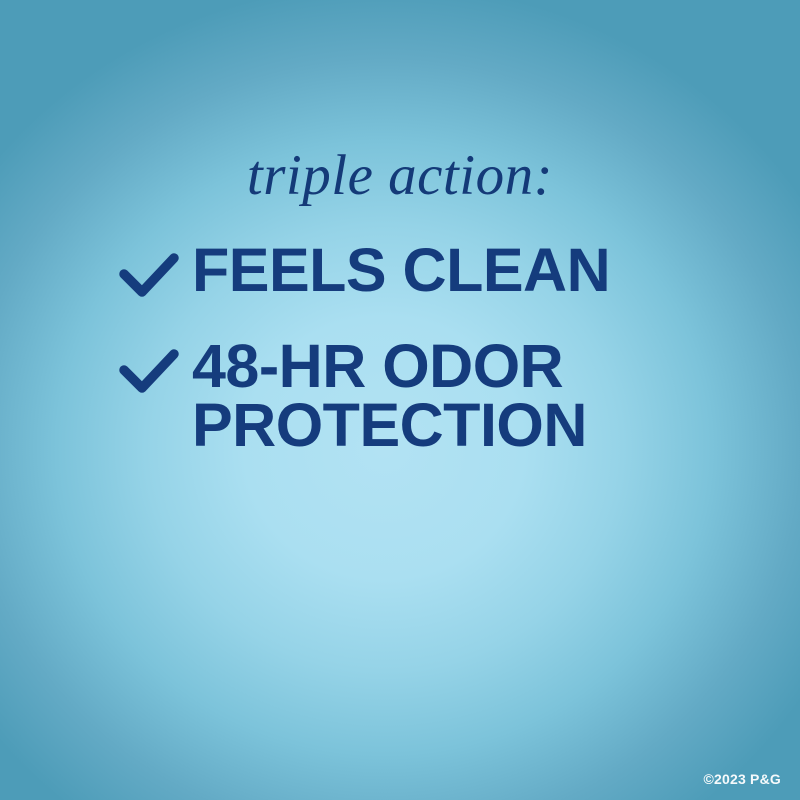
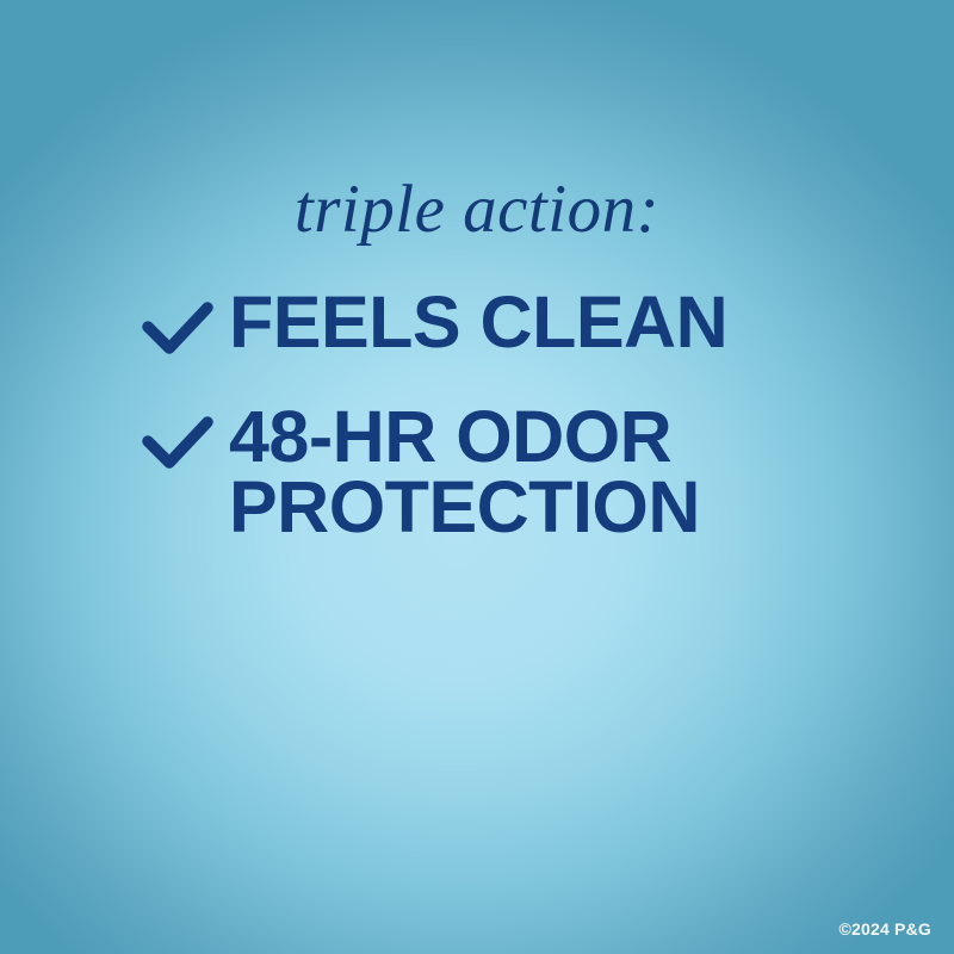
  triple action:
  FEELS CLEAN
  48-HR ODOR
  PROTECTION
- ©2023 P&G
+ ©2024 P&G
